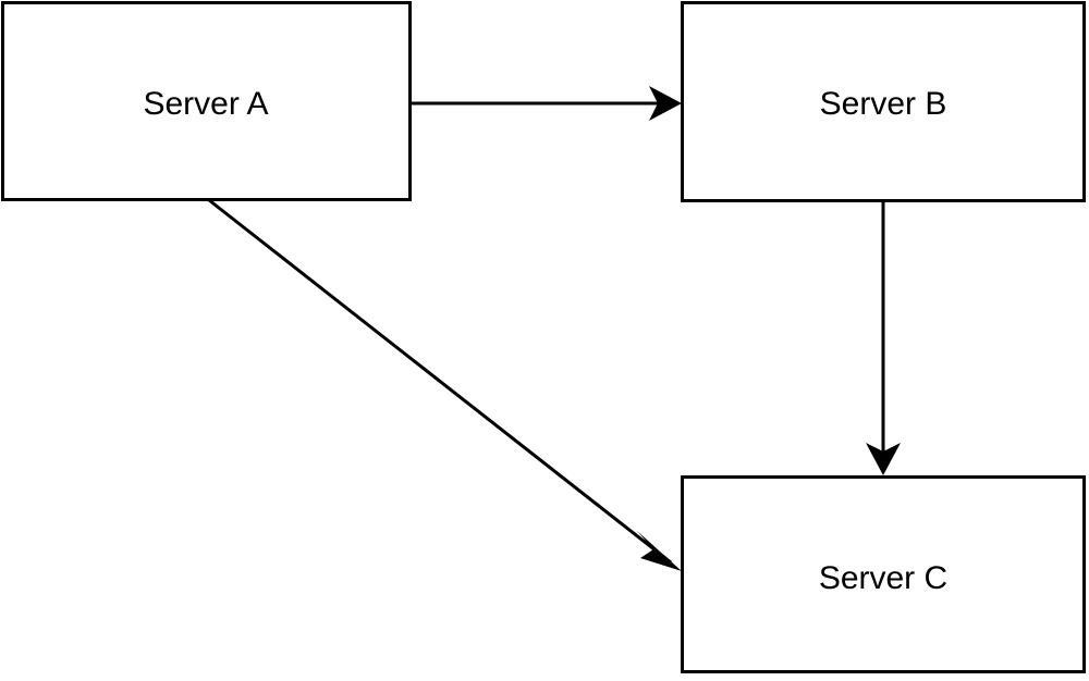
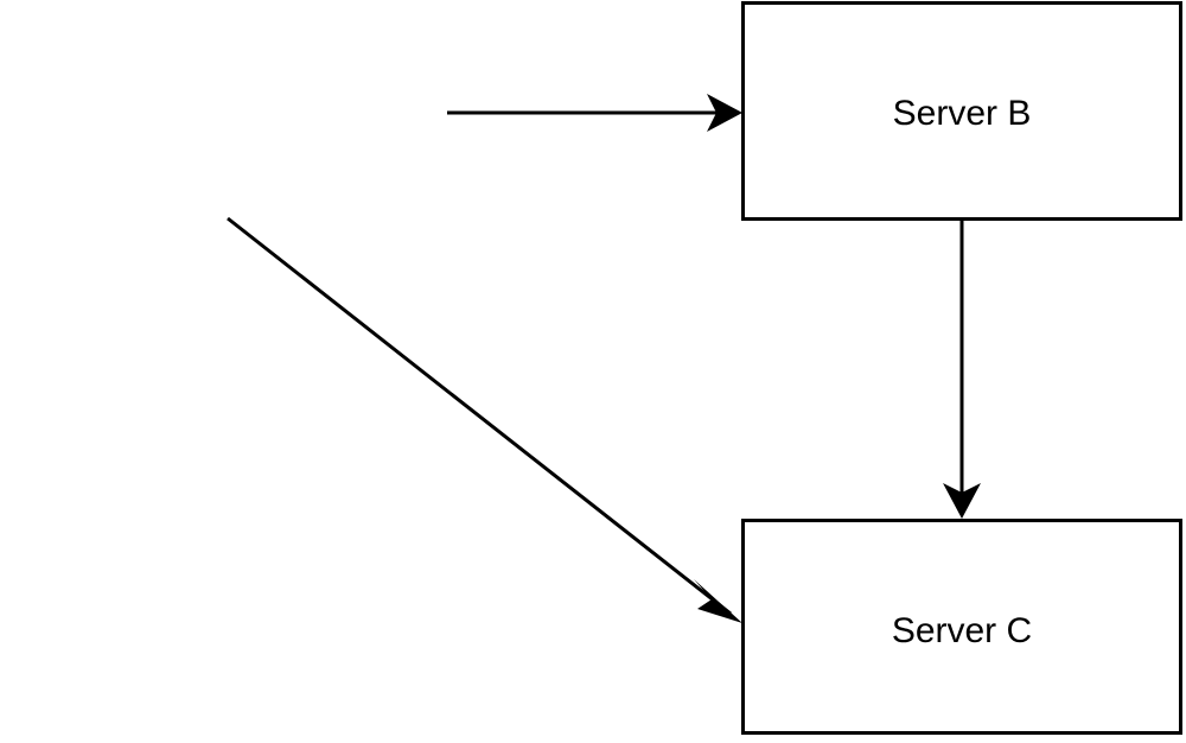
- Server A
  Server B
  Server C
